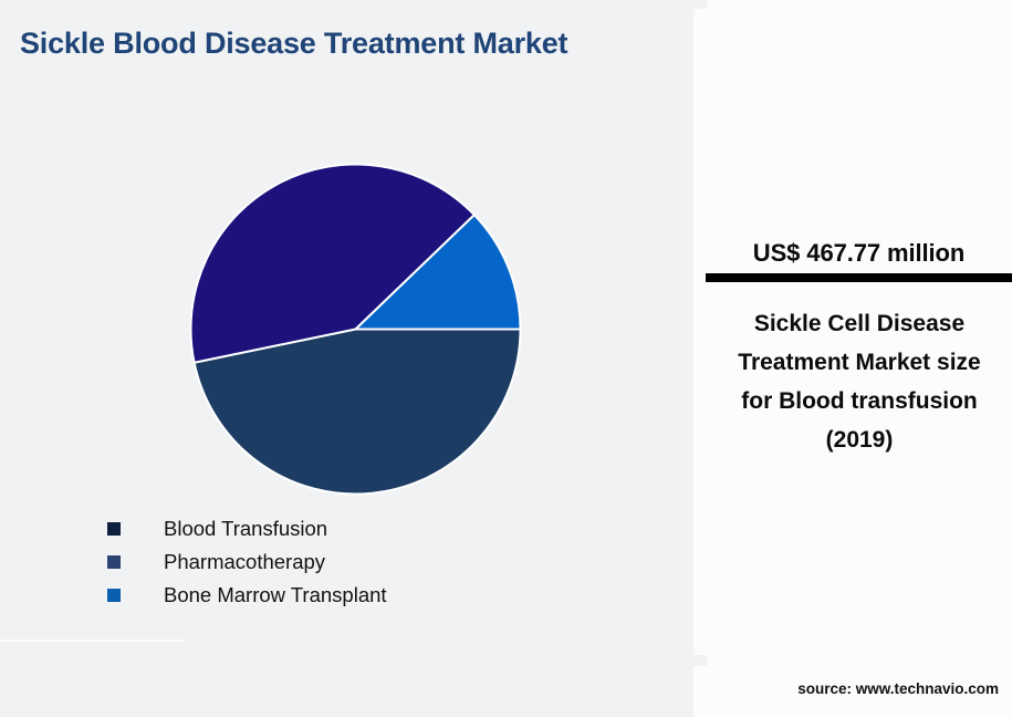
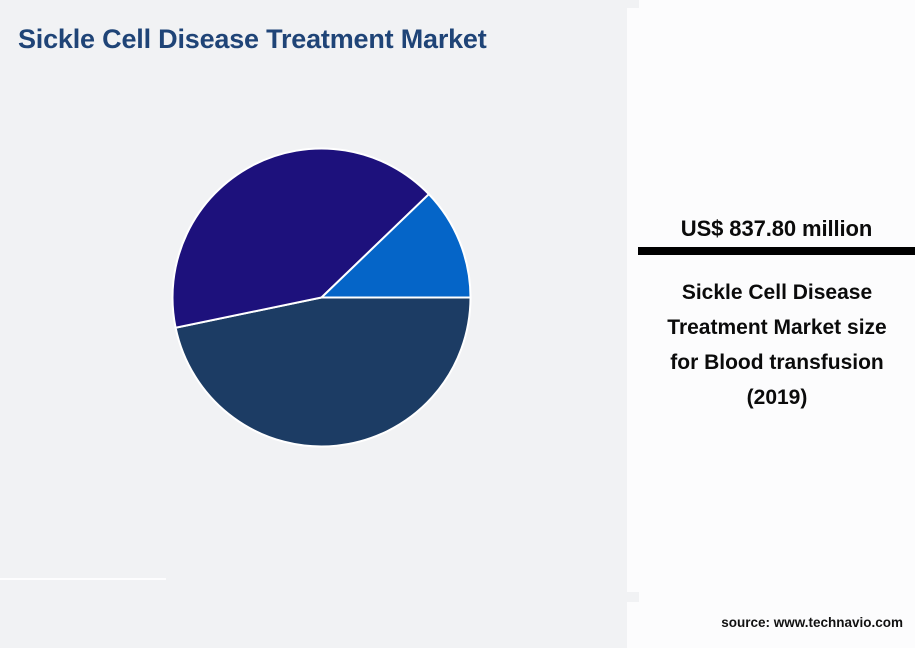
- Sickle Blood Disease Treatment Market
+ Sickle Cell Disease Treatment Market
- Blood Transfusion
- Pharmacotherapy
- Bone Marrow Transplant
- US$ 467.77 million
+ US$ 837.80 million
  Sickle Cell Disease Treatment Market size for Blood transfusion (2019)
  source: www.technavio.com
